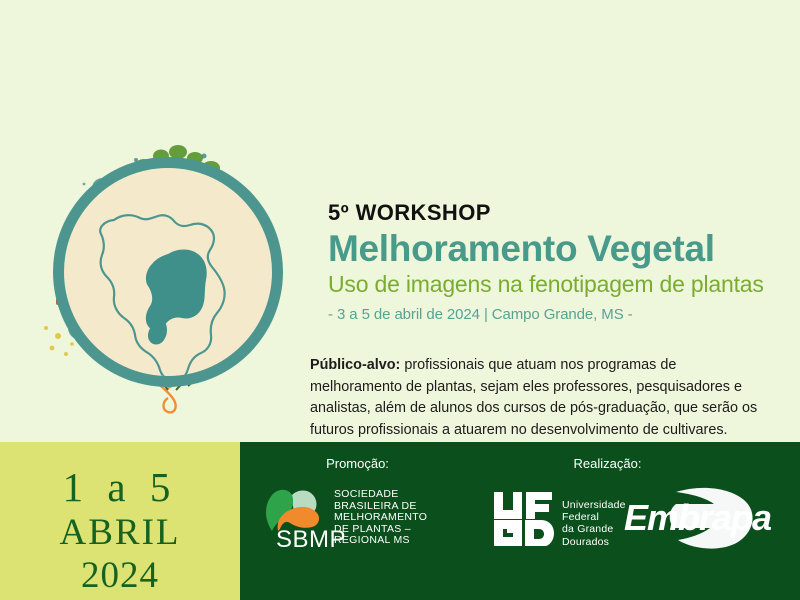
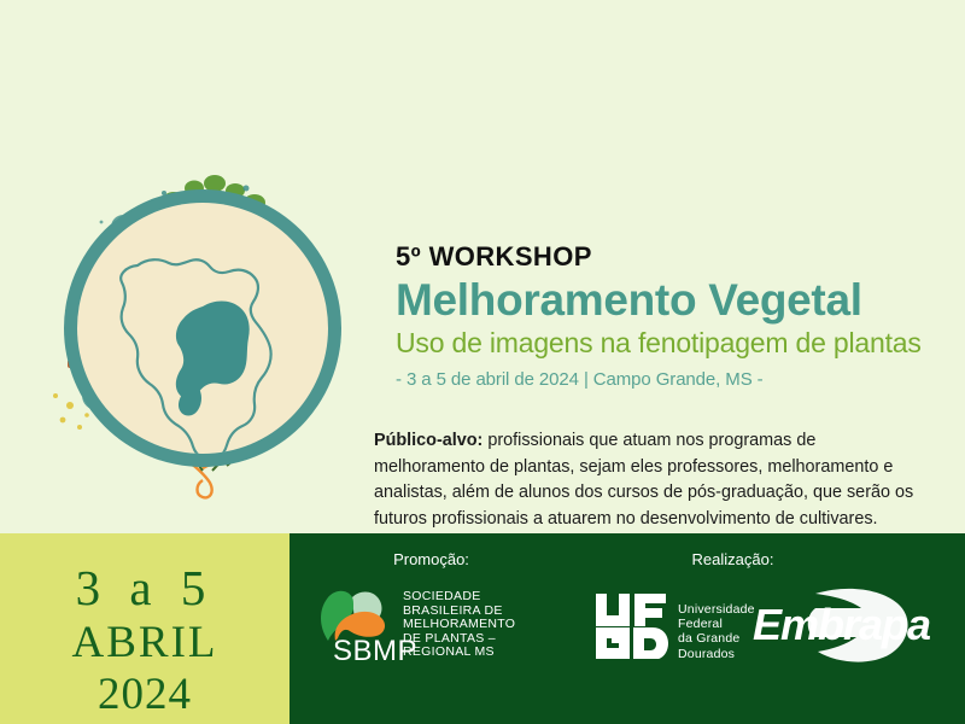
  5º WORKSHOP
  Melhoramento Vegetal
  Uso de imagens na fenotipagem de plantas
  - 3 a 5 de abril de 2024 | Campo Grande, MS -
- Público-alvo: profissionais que atuam nos programas de melhoramento de plantas, sejam eles professores, pesquisadores e analistas, além de alunos dos cursos de pós-graduação, que serão os futuros profissionais a atuarem no desenvolvimento de cultivares.
+ Público-alvo: profissionais que atuam nos programas de melhoramento de plantas, sejam eles professores, melhoramento e analistas, além de alunos dos cursos de pós-graduação, que serão os futuros profissionais a atuarem no desenvolvimento de cultivares.
- 1 a 5
+ 3 a 5
  ABRIL
  2024
  Promoção:
  Realização:
  SBMP
  SOCIEDADE
  BRASILEIRA DE
  MELHORAMENTO
  DE PLANTAS –
  REGIONAL MS
  Universidade
  Federal
  da Grande
  Dourados
  Embrapa
